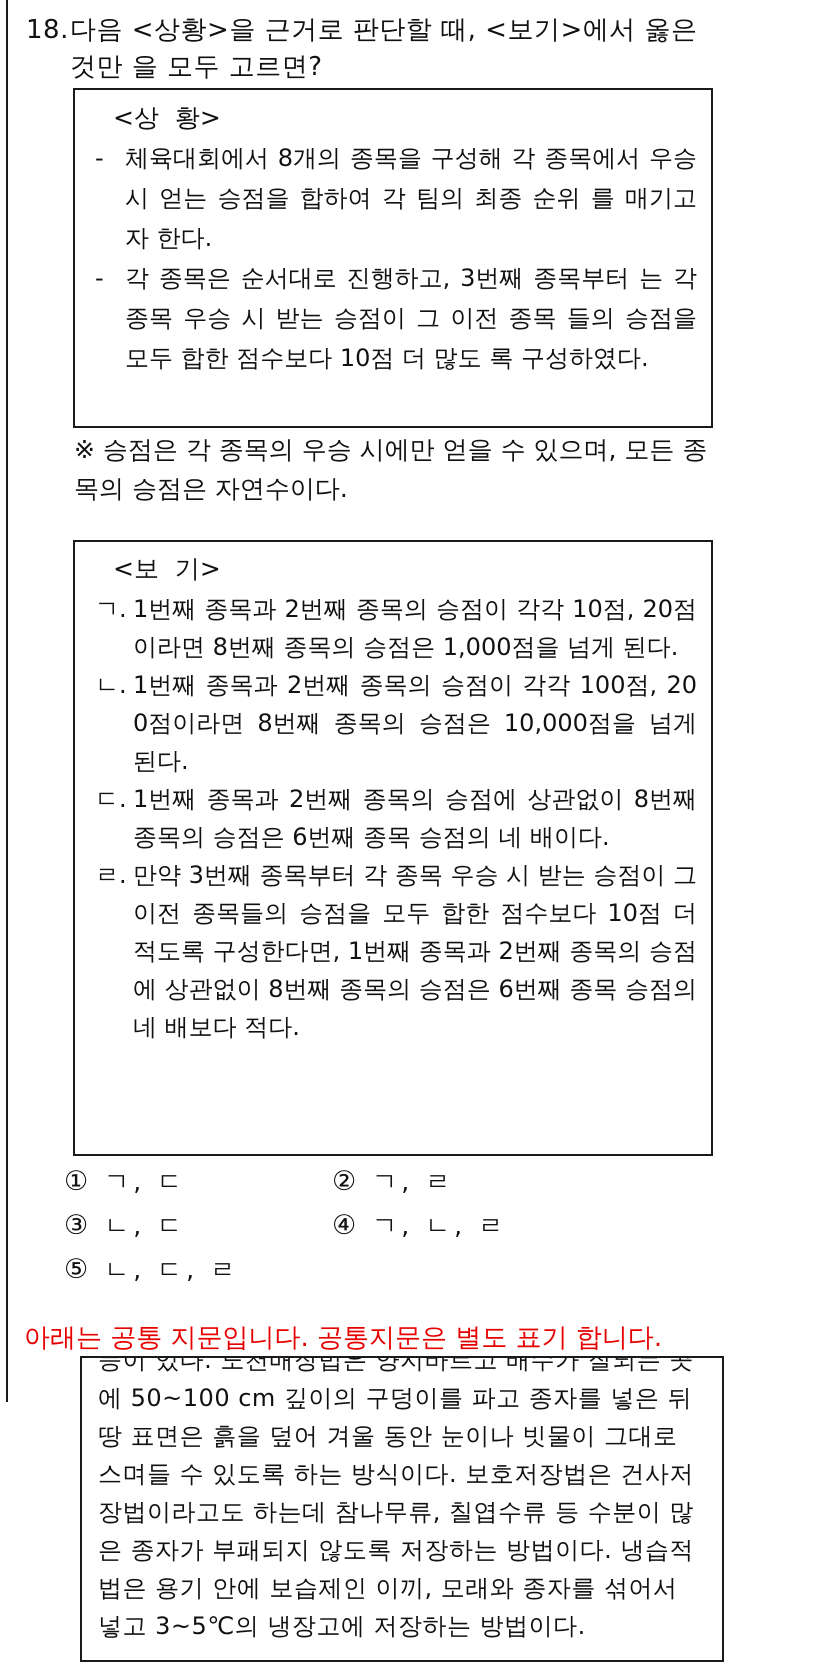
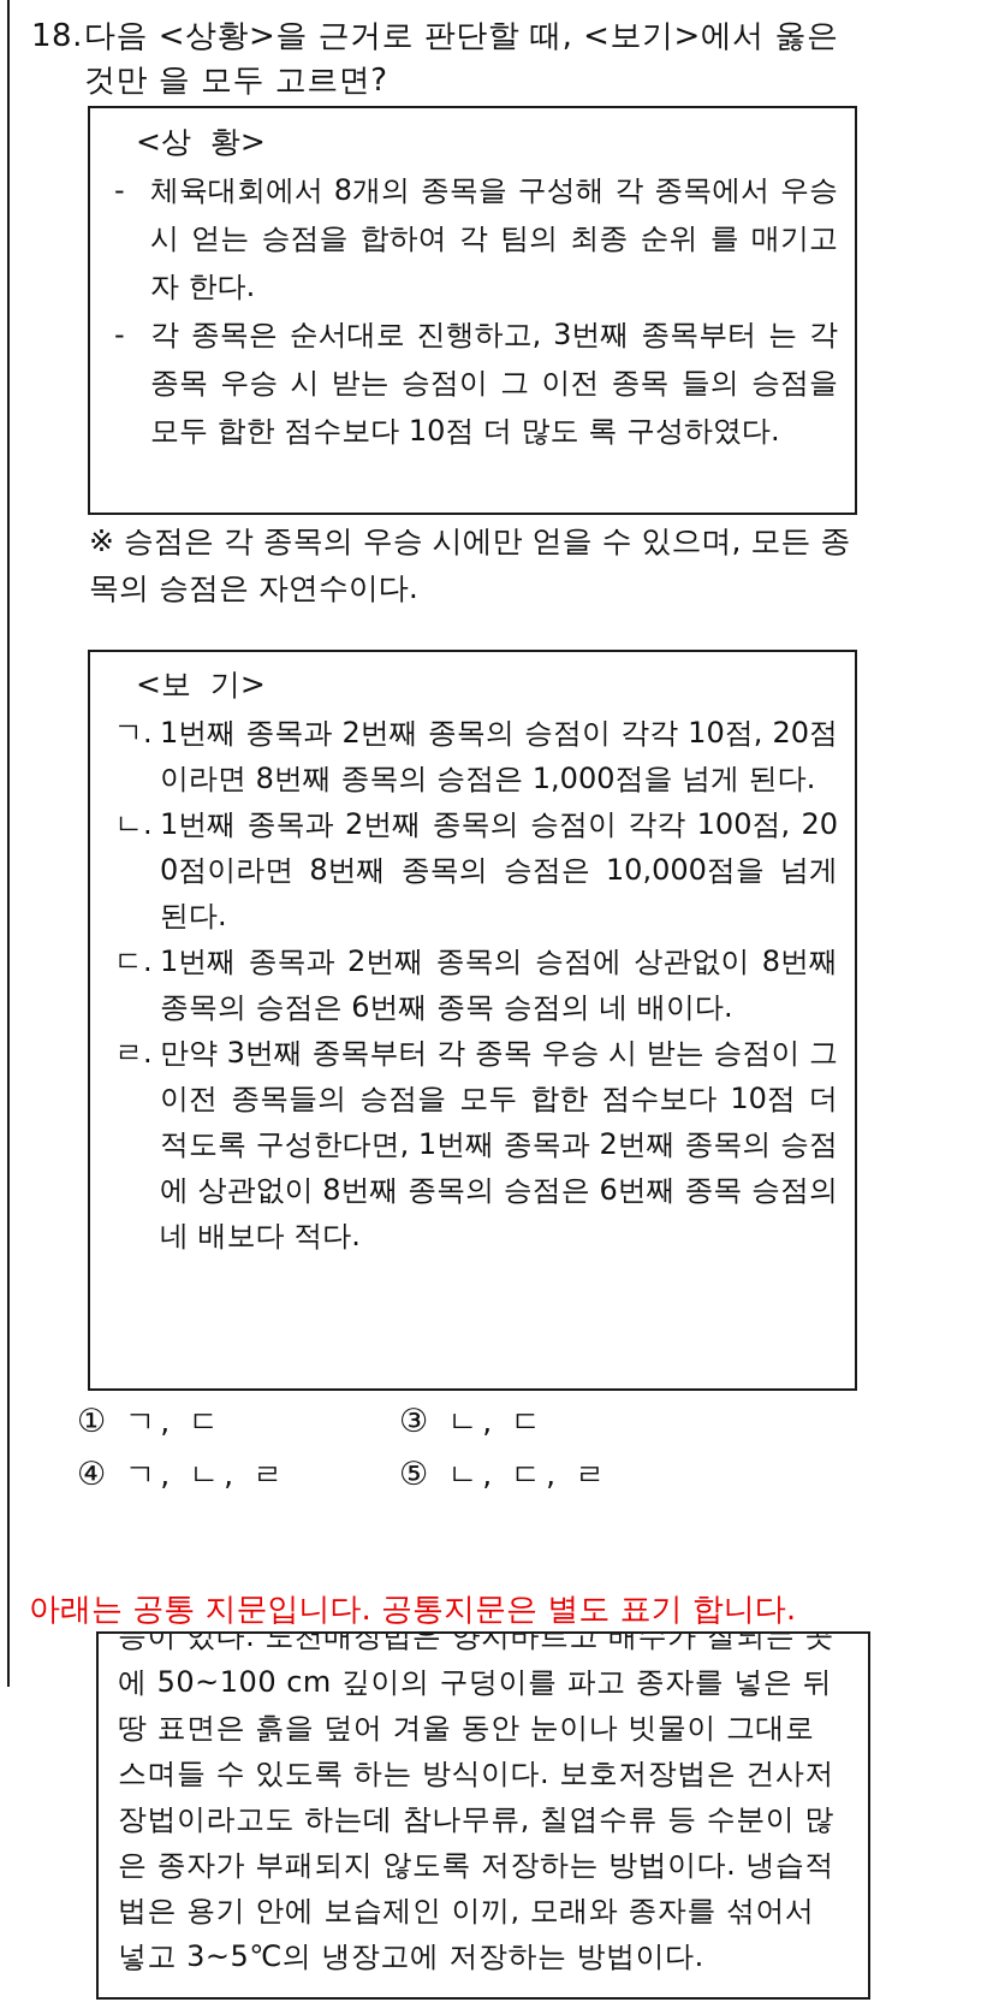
  18.
  다음 <상황>을 근거로 판단할 때, <보기>에서 옳은 것만 을 모두 고르면?
  <상 황>
  -
  체육대회에서 8개의 종목을 구성해 각 종목에서 우승 시 얻는 승점을 합하여 각 팀의 최종 순위 를 매기고자 한다.
  -
  각 종목은 순서대로 진행하고, 3번째 종목부터 는 각 종목 우승 시 받는 승점이 그 이전 종목 들의 승점을 모두 합한 점수보다 10점 더 많도 록 구성하였다.
  ※ 승점은 각 종목의 우승 시에만 얻을 수 있으며, 모든 종목의 승점은 자연수이다.
  <보 기>
  ㄱ.
  1번째 종목과 2번째 종목의 승점이 각각 10점, 20점이라면 8번째 종목의 승점은 1,000점을 넘게 된다.
  ㄴ.
  1번째 종목과 2번째 종목의 승점이 각각 100점, 200점이라면 8번째 종목의 승점은 10,000점을 넘게 된다.
  ㄷ.
  1번째 종목과 2번째 종목의 승점에 상관없이 8번째 종목의 승점은 6번째 종목 승점의 네 배이다.
  ㄹ.
  만약 3번째 종목부터 각 종목 우승 시 받는 승점이 그 이전 종목들의 승점을 모두 합한 점수보다 10점 더 적도록 구성한다면, 1번째 종목과 2번째 종목의 승점에 상관없이 8번째 종목의 승점은 6번째 종목 승점의 네 배보다 적다.
  ①
  ㄱ, ㄷ
- ②
- ㄱ, ㄹ
  ③
  ㄴ, ㄷ
  ④
  ㄱ, ㄴ, ㄹ
  ⑤
  ㄴ, ㄷ, ㄹ
  아래는 공통 지문입니다. 공통지문은 별도 표기 합니다.
  등이 있다. 노천매장법은 양지바르고 배수가 잘되는 곳
  에 50~100 cm 깊이의 구덩이를 파고 종자를 넣은 뒤
  땅 표면은 흙을 덮어 겨울 동안 눈이나 빗물이 그대로
  스며들 수 있도록 하는 방식이다. 보호저장법은 건사저
  장법이라고도 하는데 참나무류, 칠엽수류 등 수분이 많
  은 종자가 부패되지 않도록 저장하는 방법이다. 냉습적
  법은 용기 안에 보습제인 이끼, 모래와 종자를 섞어서
  넣고 3~5℃의 냉장고에 저장하는 방법이다.
